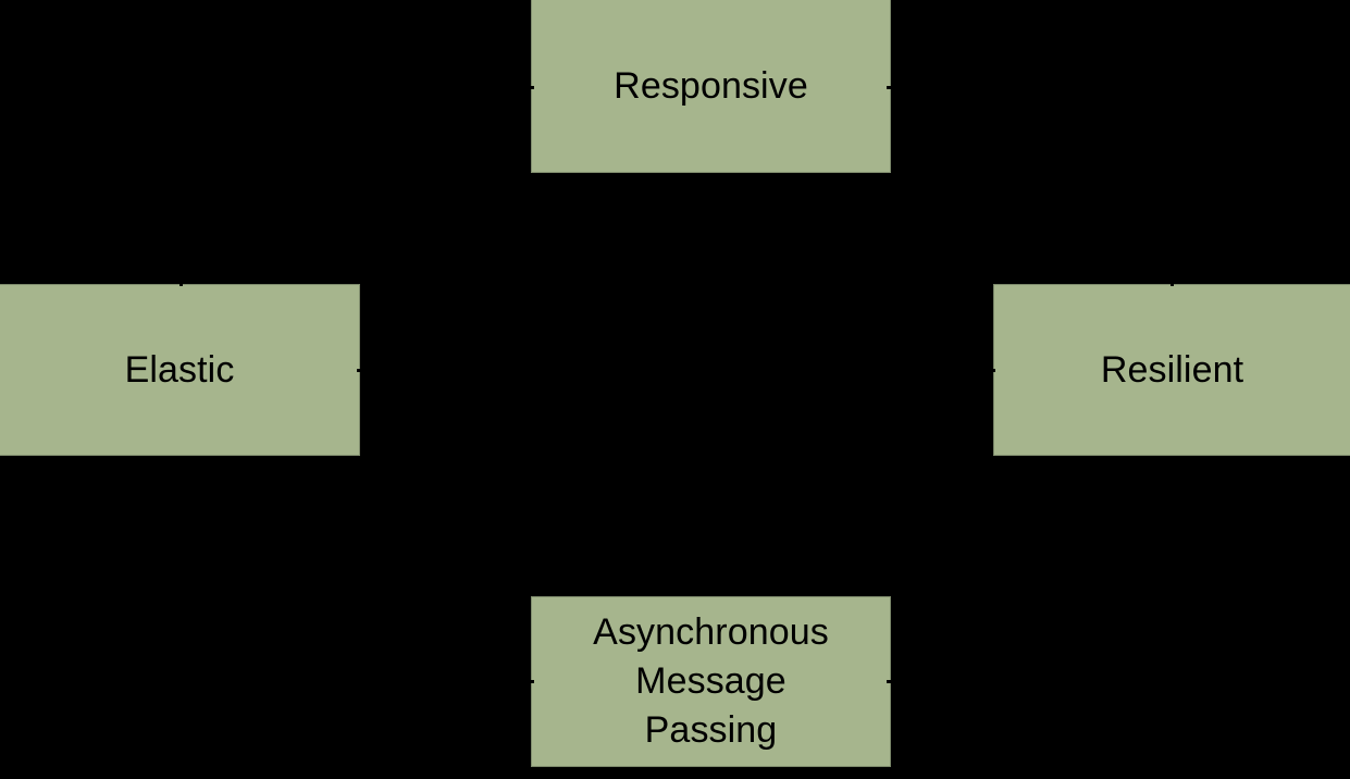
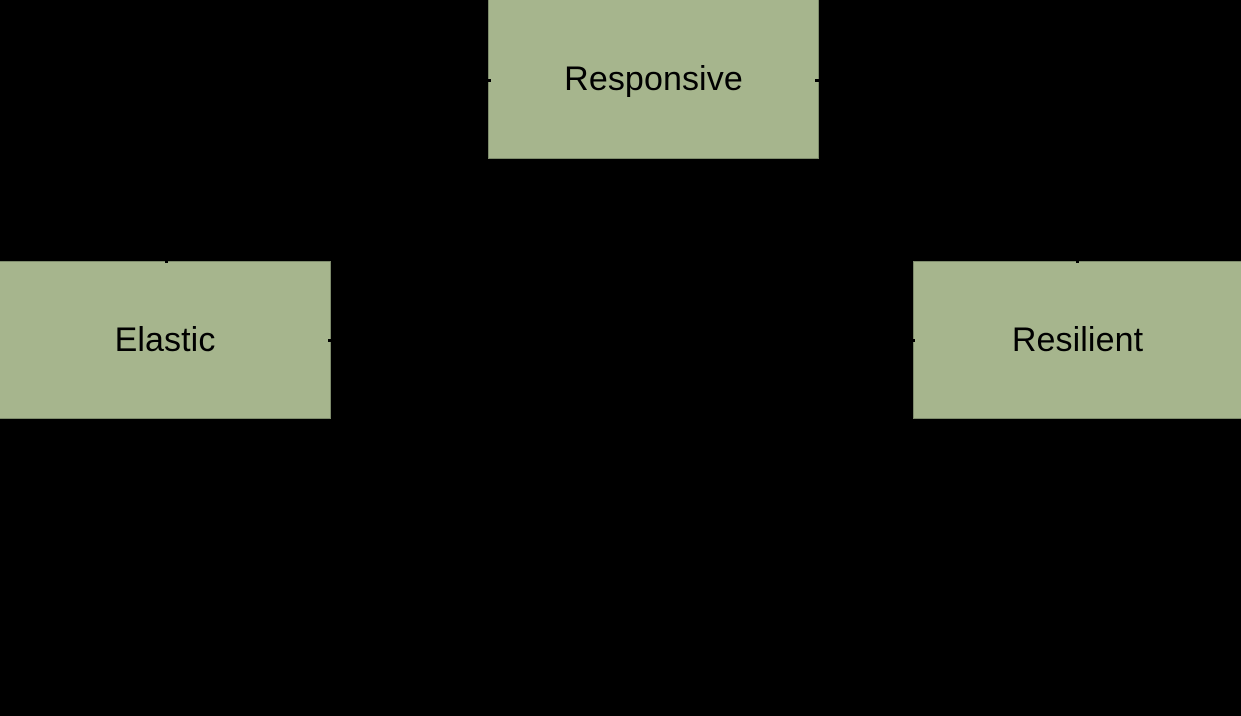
  Responsive
  Elastic
  Resilient
- Asynchronous
- Message
- Passing
